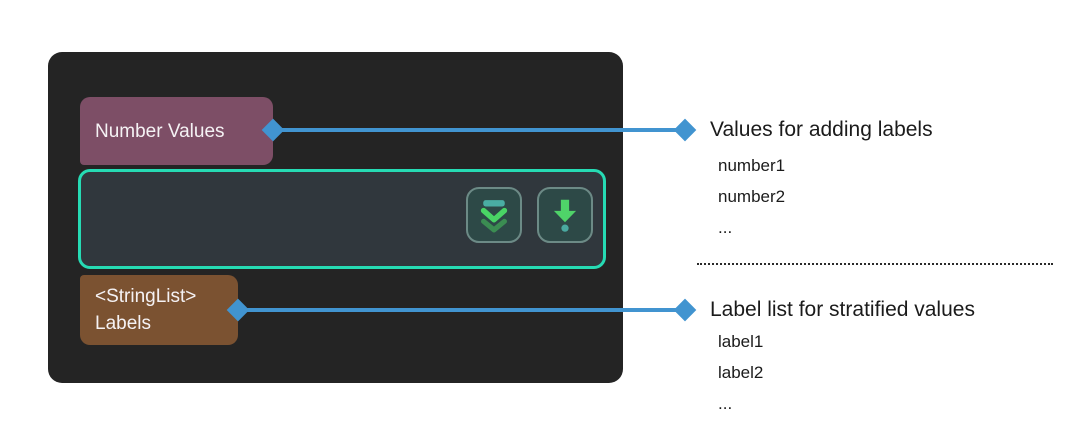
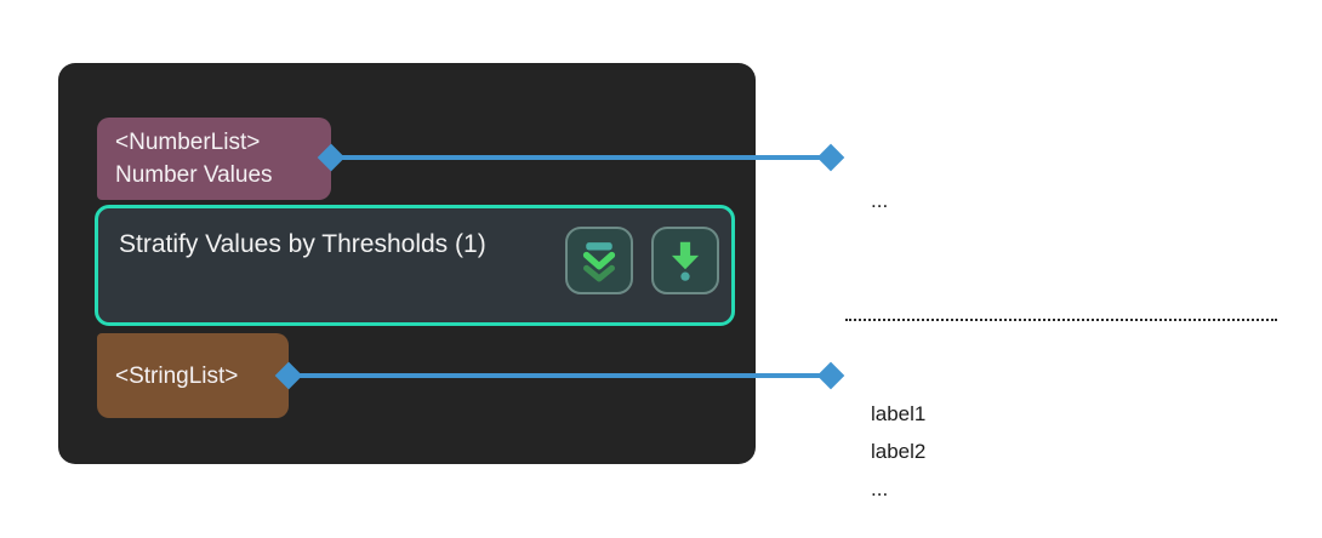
+ <NumberList>
  Number Values
+ Stratify Values by Thresholds (1)
  <StringList>
- Labels
- Values for adding labels
- number1
- number2
  ...
- Label list for stratified values
  label1
  label2
  ...
